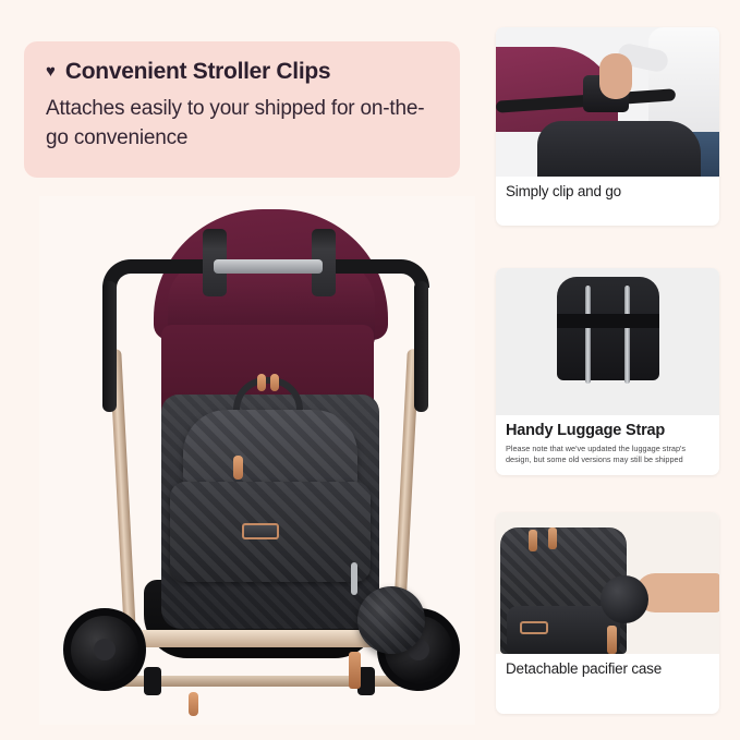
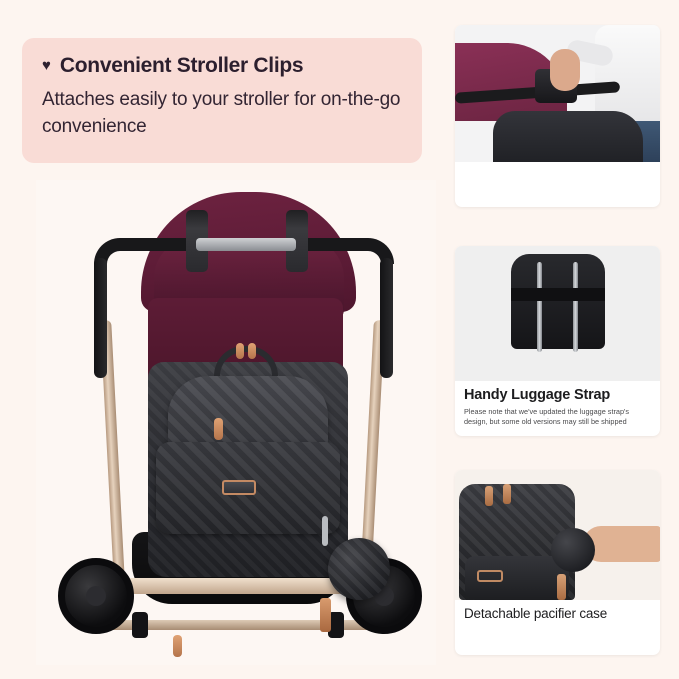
  ♥
  Convenient Stroller Clips
- Attaches easily to your shipped for on-the-go convenience
+ Attaches easily to your stroller for on-the-go convenience
- Simply clip and go
  Handy Luggage Strap
  Please note that we've updated the luggage strap's design, but some old versions may still be shipped
  Detachable pacifier case
